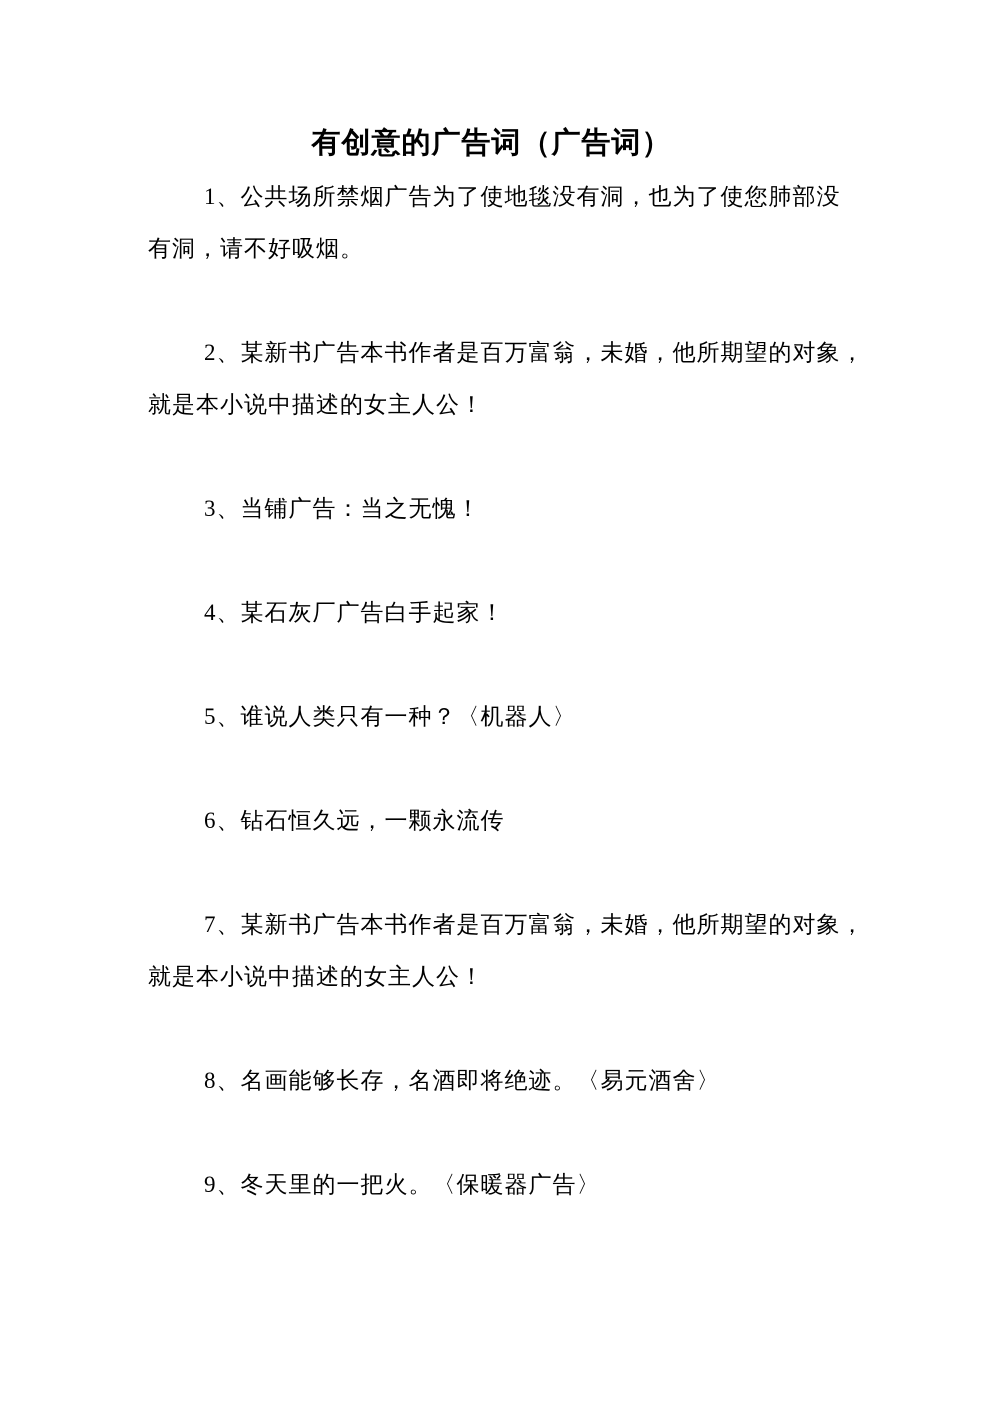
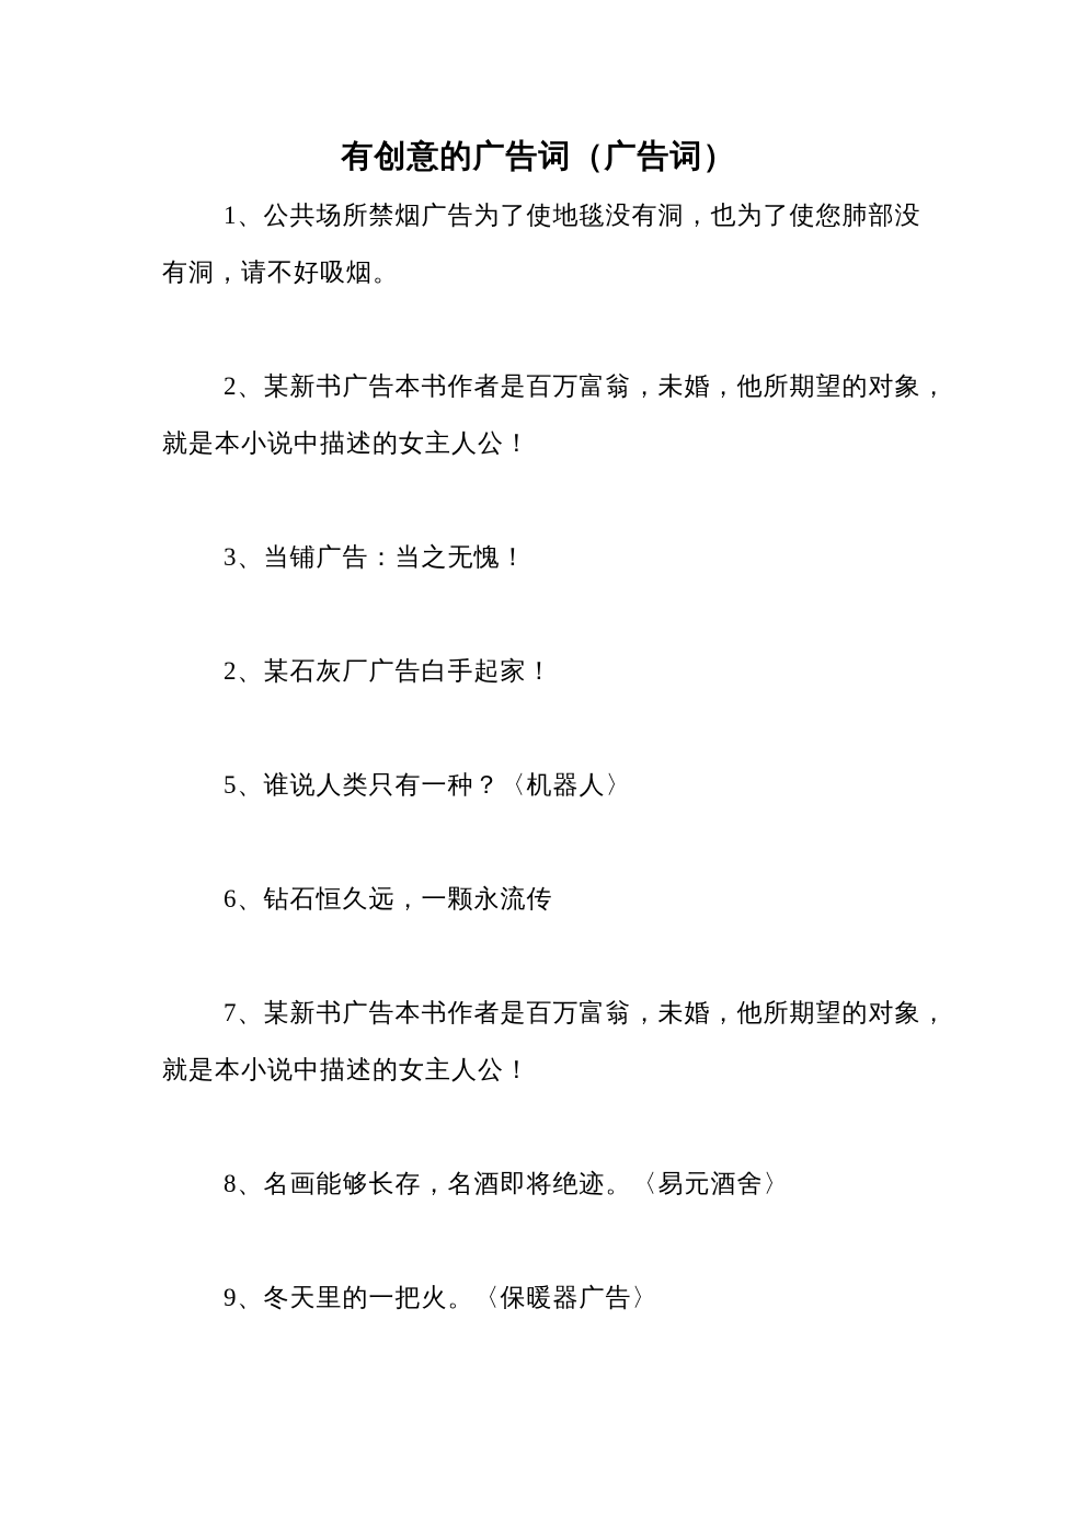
  有创意的广告词（广告词）
  1、公共场所禁烟广告为了使地毯没有洞，也为了使您肺部没
  有洞，请不好吸烟。
  2、某新书广告本书作者是百万富翁，未婚，他所期望的对象，
  就是本小说中描述的女主人公！
  3、当铺广告：当之无愧！
- 4、某石灰厂广告白手起家！
+ 2、某石灰厂广告白手起家！
  5、谁说人类只有一种？〈机器人〉
  6、钻石恒久远，一颗永流传
  7、某新书广告本书作者是百万富翁，未婚，他所期望的对象，
  就是本小说中描述的女主人公！
  8、名画能够长存，名酒即将绝迹。〈易元酒舍〉
  9、冬天里的一把火。〈保暖器广告〉
